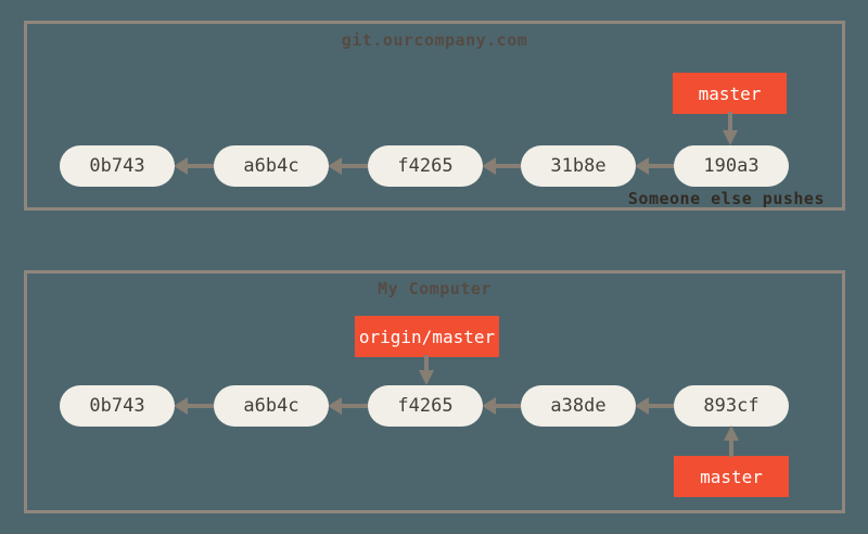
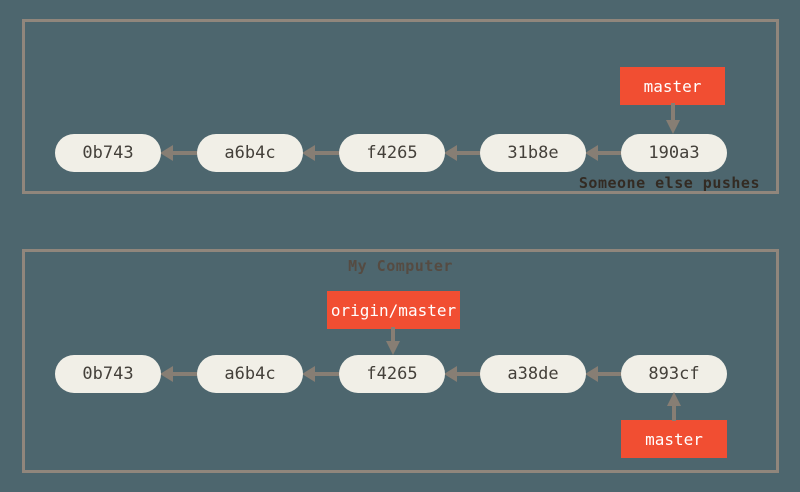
- git.ourcompany.com
  0b743
  a6b4c
  f4265
  31b8e
  190a3
  master
  Someone else pushes
  My Computer
  0b743
  a6b4c
  f4265
  a38de
  893cf
  origin/master
  master
